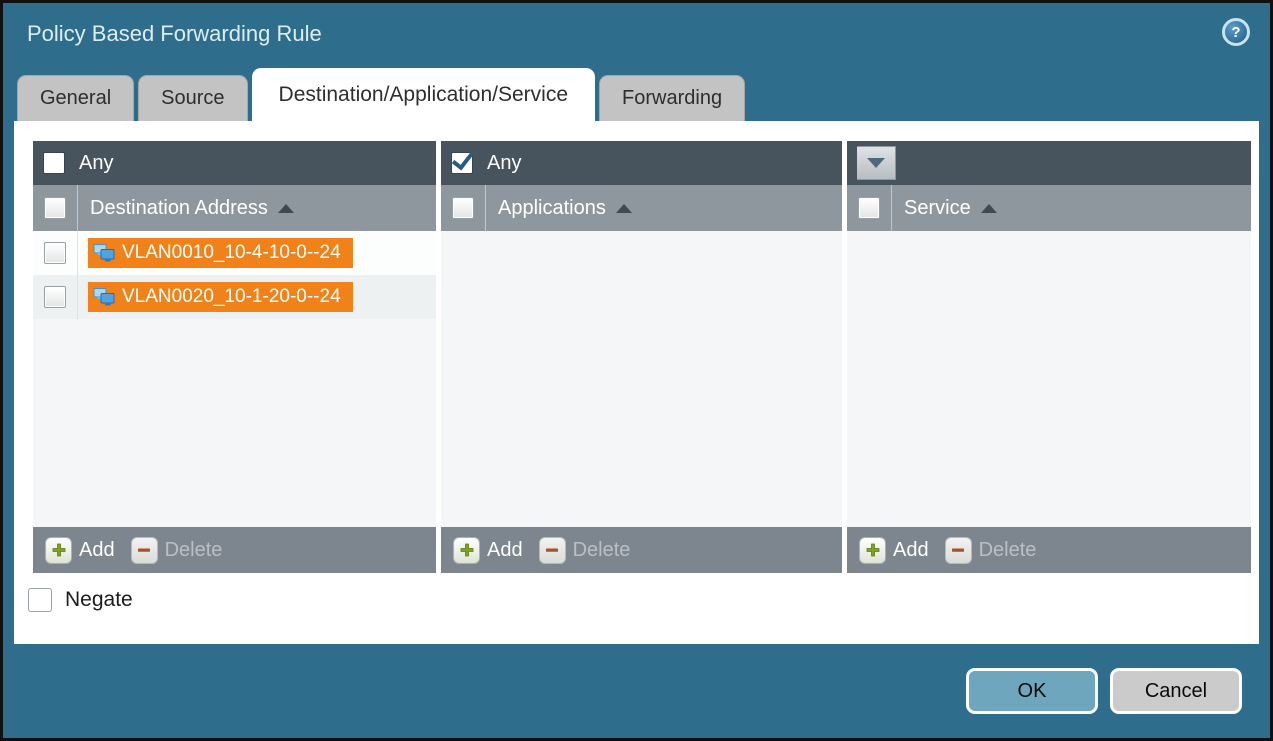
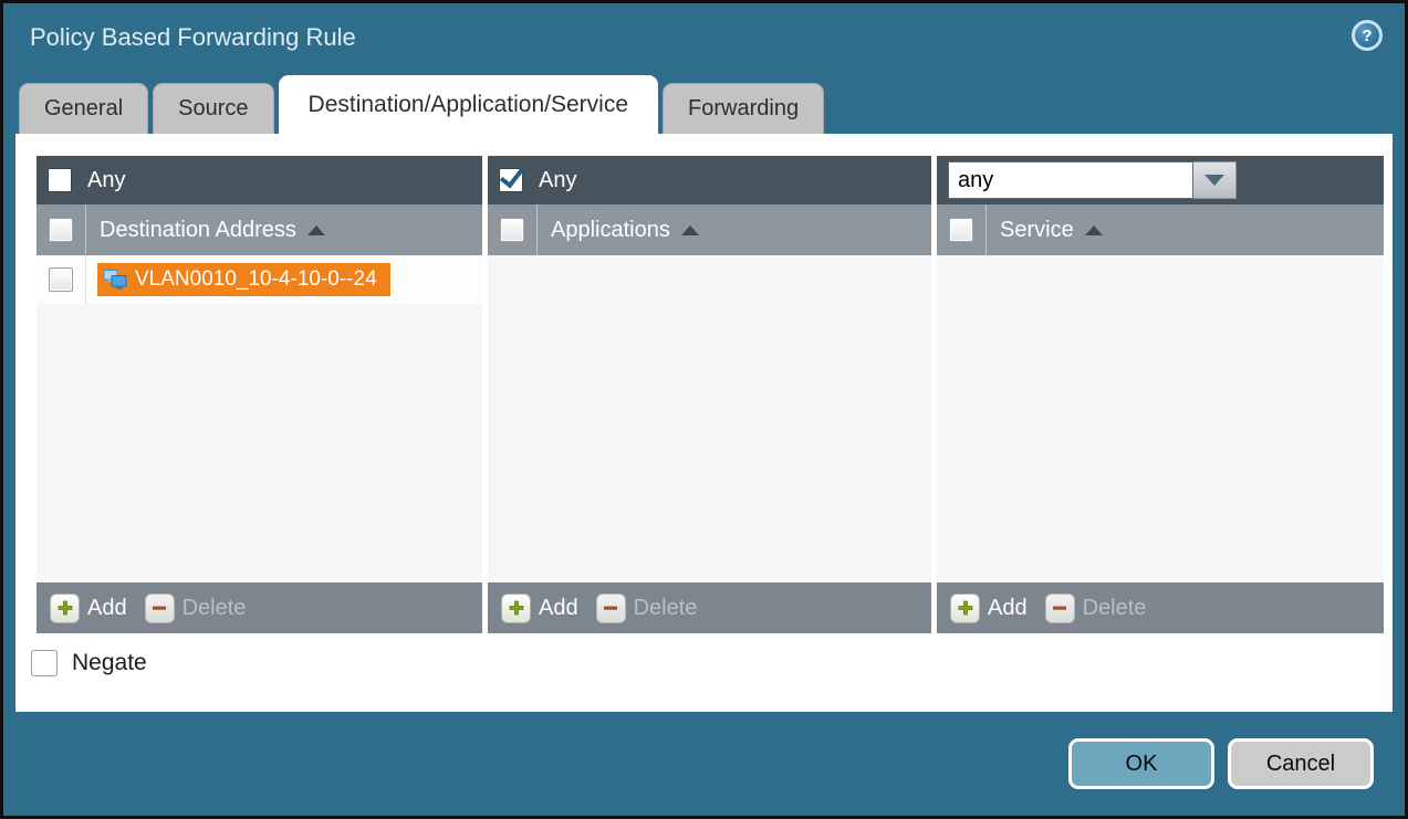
  Policy Based Forwarding Rule
  ?
  General
  Source
  Destination/Application/Service
  Forwarding
  Any
  Destination Address
  VLAN0010_10-4-10-0--24
- VLAN0020_10-1-20-0--24
  Add
  Delete
  Any
  Applications
  Add
  Delete
+ any
  Service
  Add
  Delete
  Negate
  OK
  Cancel
